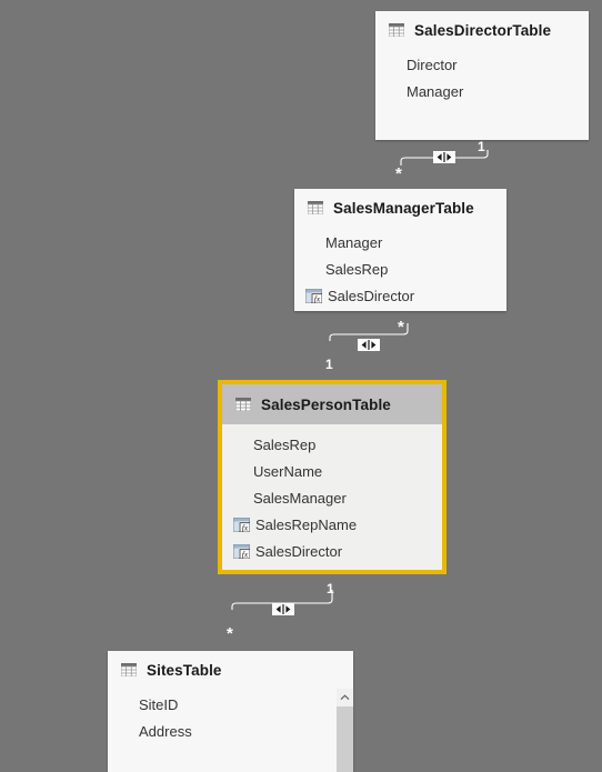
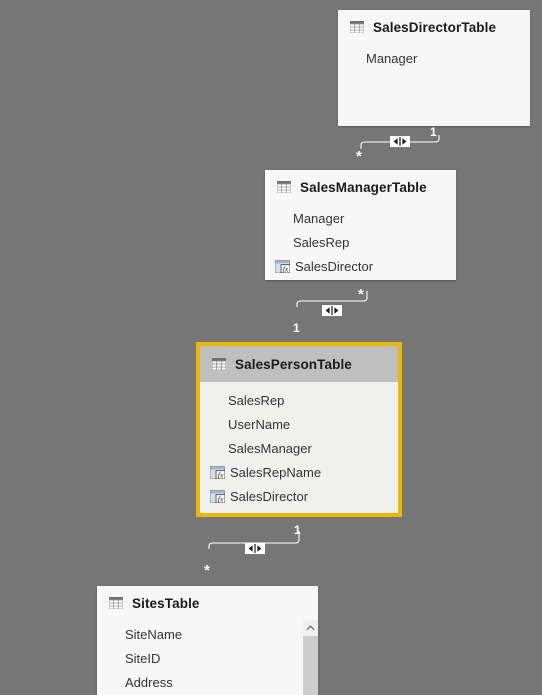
  SalesDirectorTable
- Director
  Manager
  1
  *
  SalesManagerTable
  Manager
  SalesRep
  fx
  SalesDirector
  *
  1
  SalesPersonTable
  SalesRep
  UserName
  SalesManager
  fx
  SalesRepName
  fx
  SalesDirector
  1
  *
  SitesTable
+ SiteName
  SiteID
  Address
